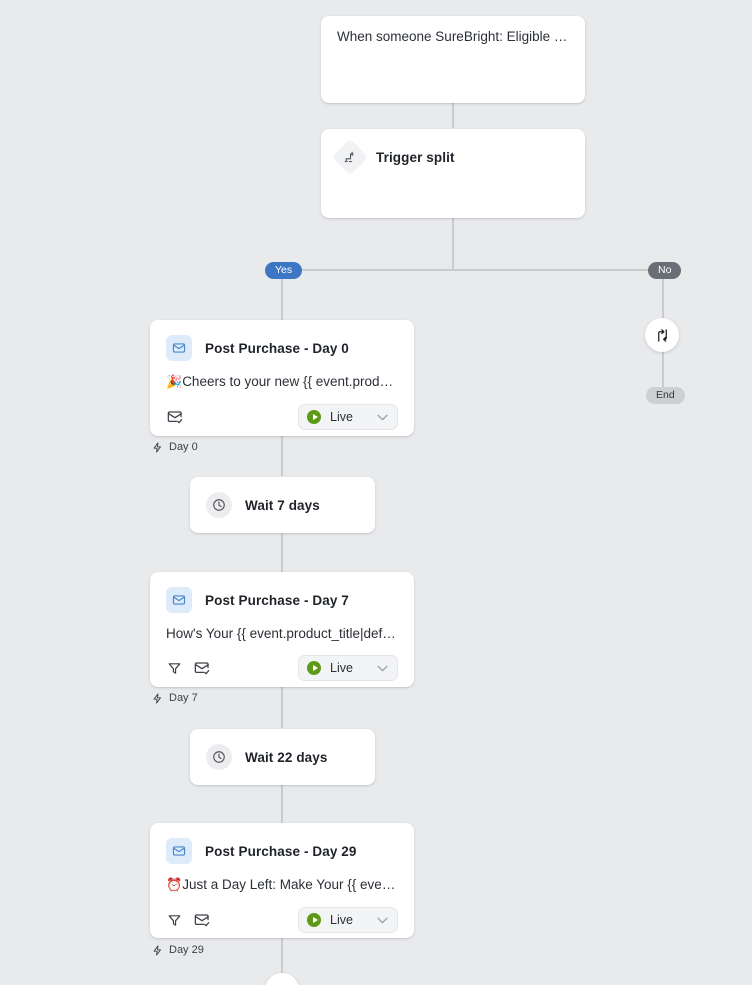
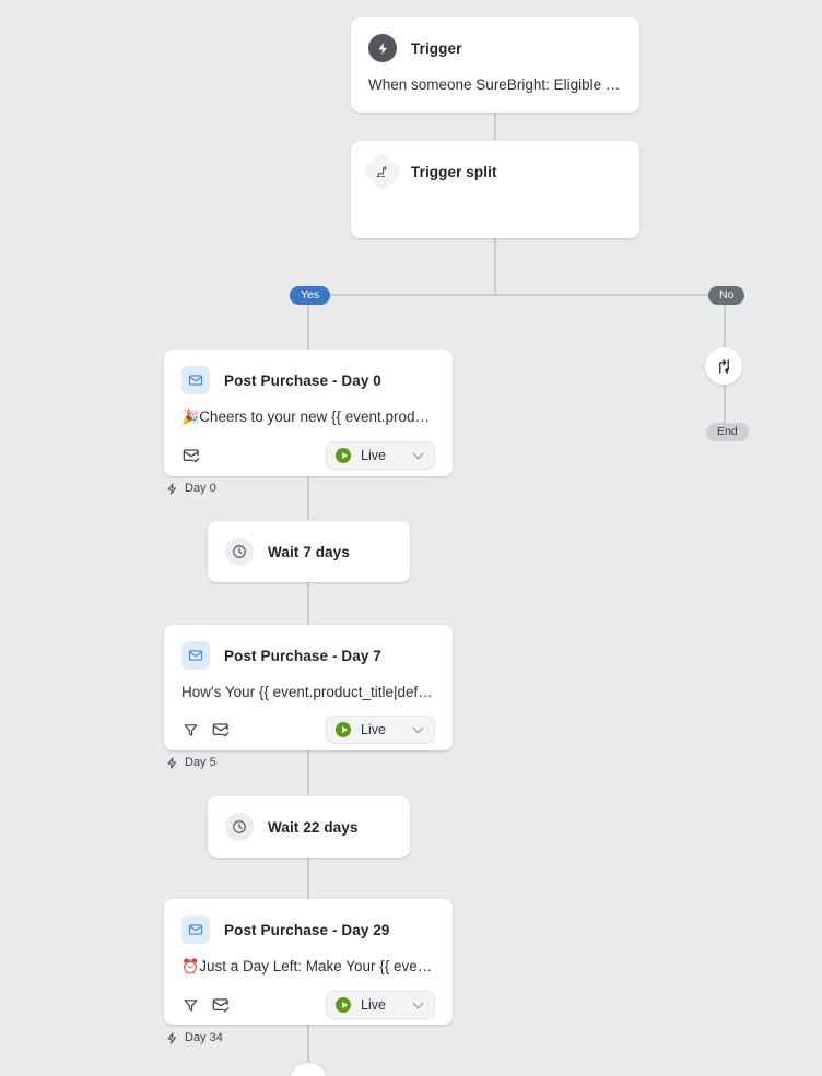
+ Trigger
  When someone SureBright: Eligible Orde
  Trigger split
  Yes
  No
  End
  Post Purchase - Day 0
  🎉Cheers to your new {{ event.product_ti.
  Live
  Day 0
  Wait 7 days
  Post Purchase - Day 7
  How's Your {{ event.product_title|default:..
  Live
- Day 7
+ Day 5
  Wait 22 days
  Post Purchase - Day 29
  ⏰Just a Day Left: Make Your {{ event.pro
  Live
- Day 29
+ Day 34
